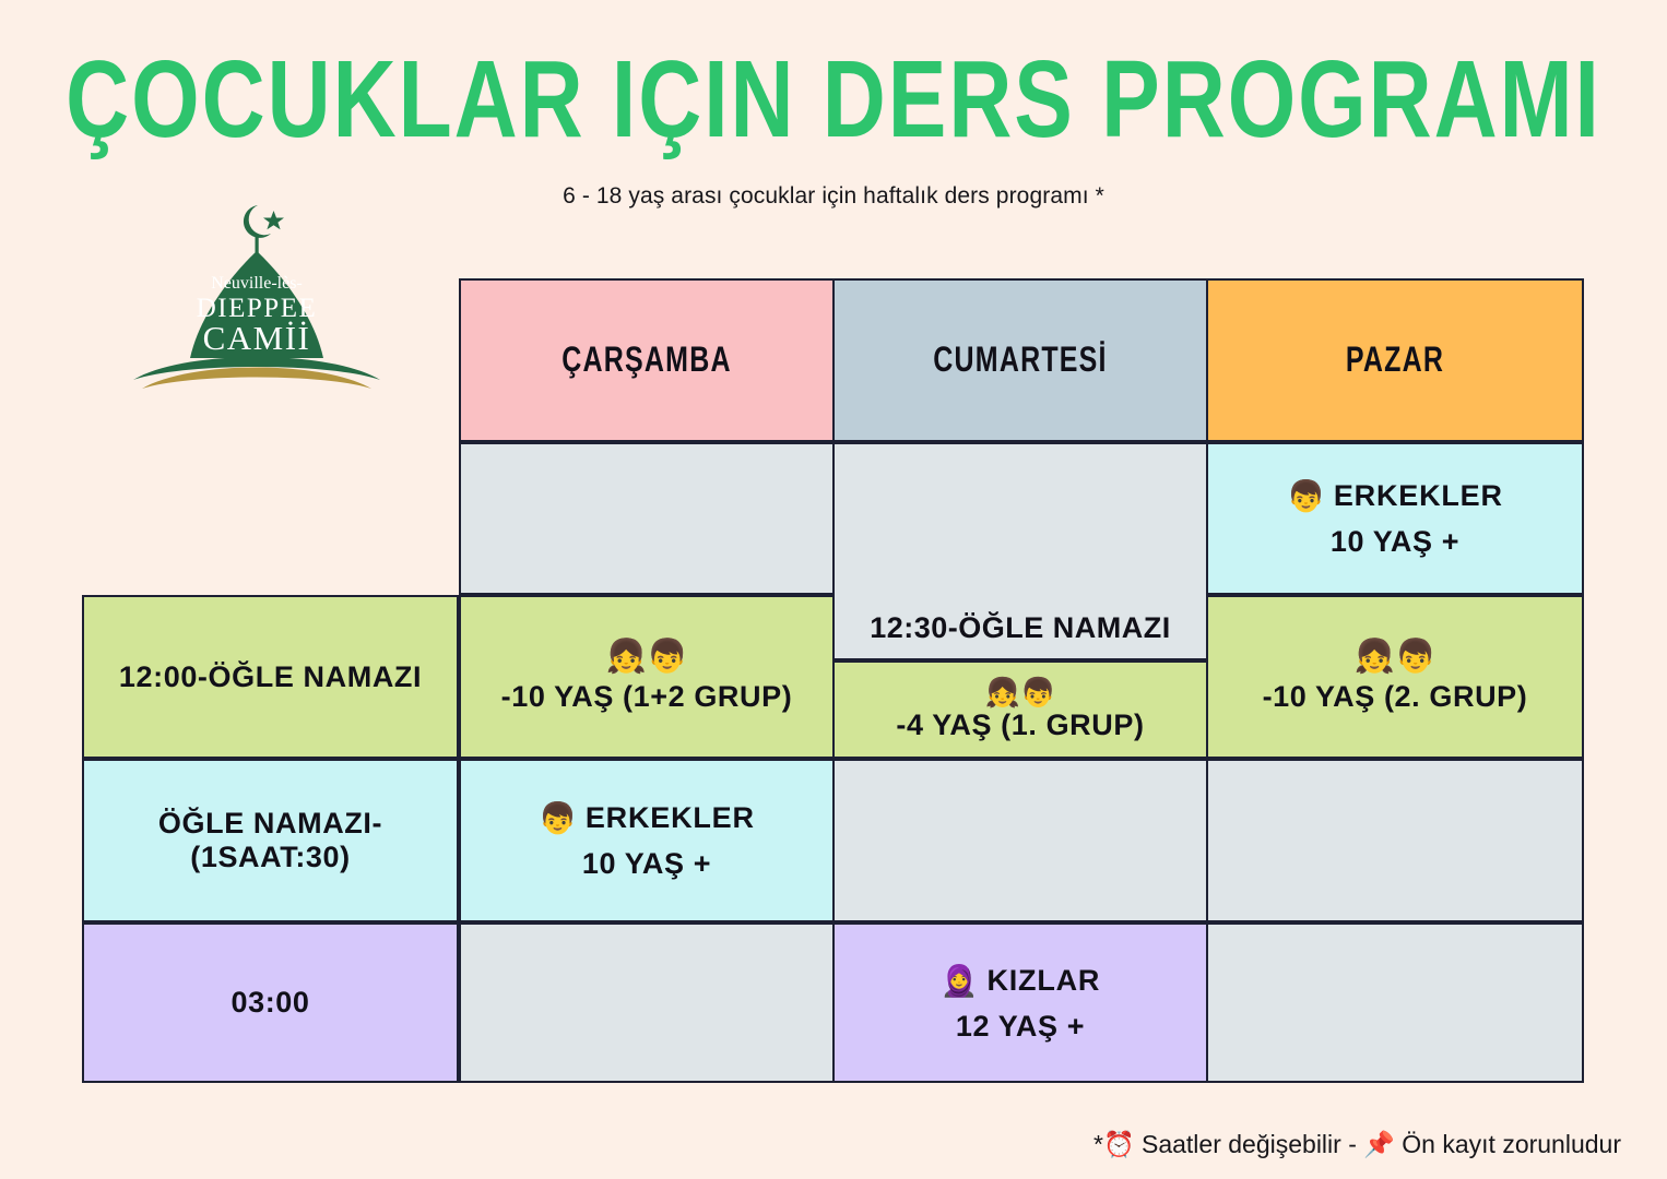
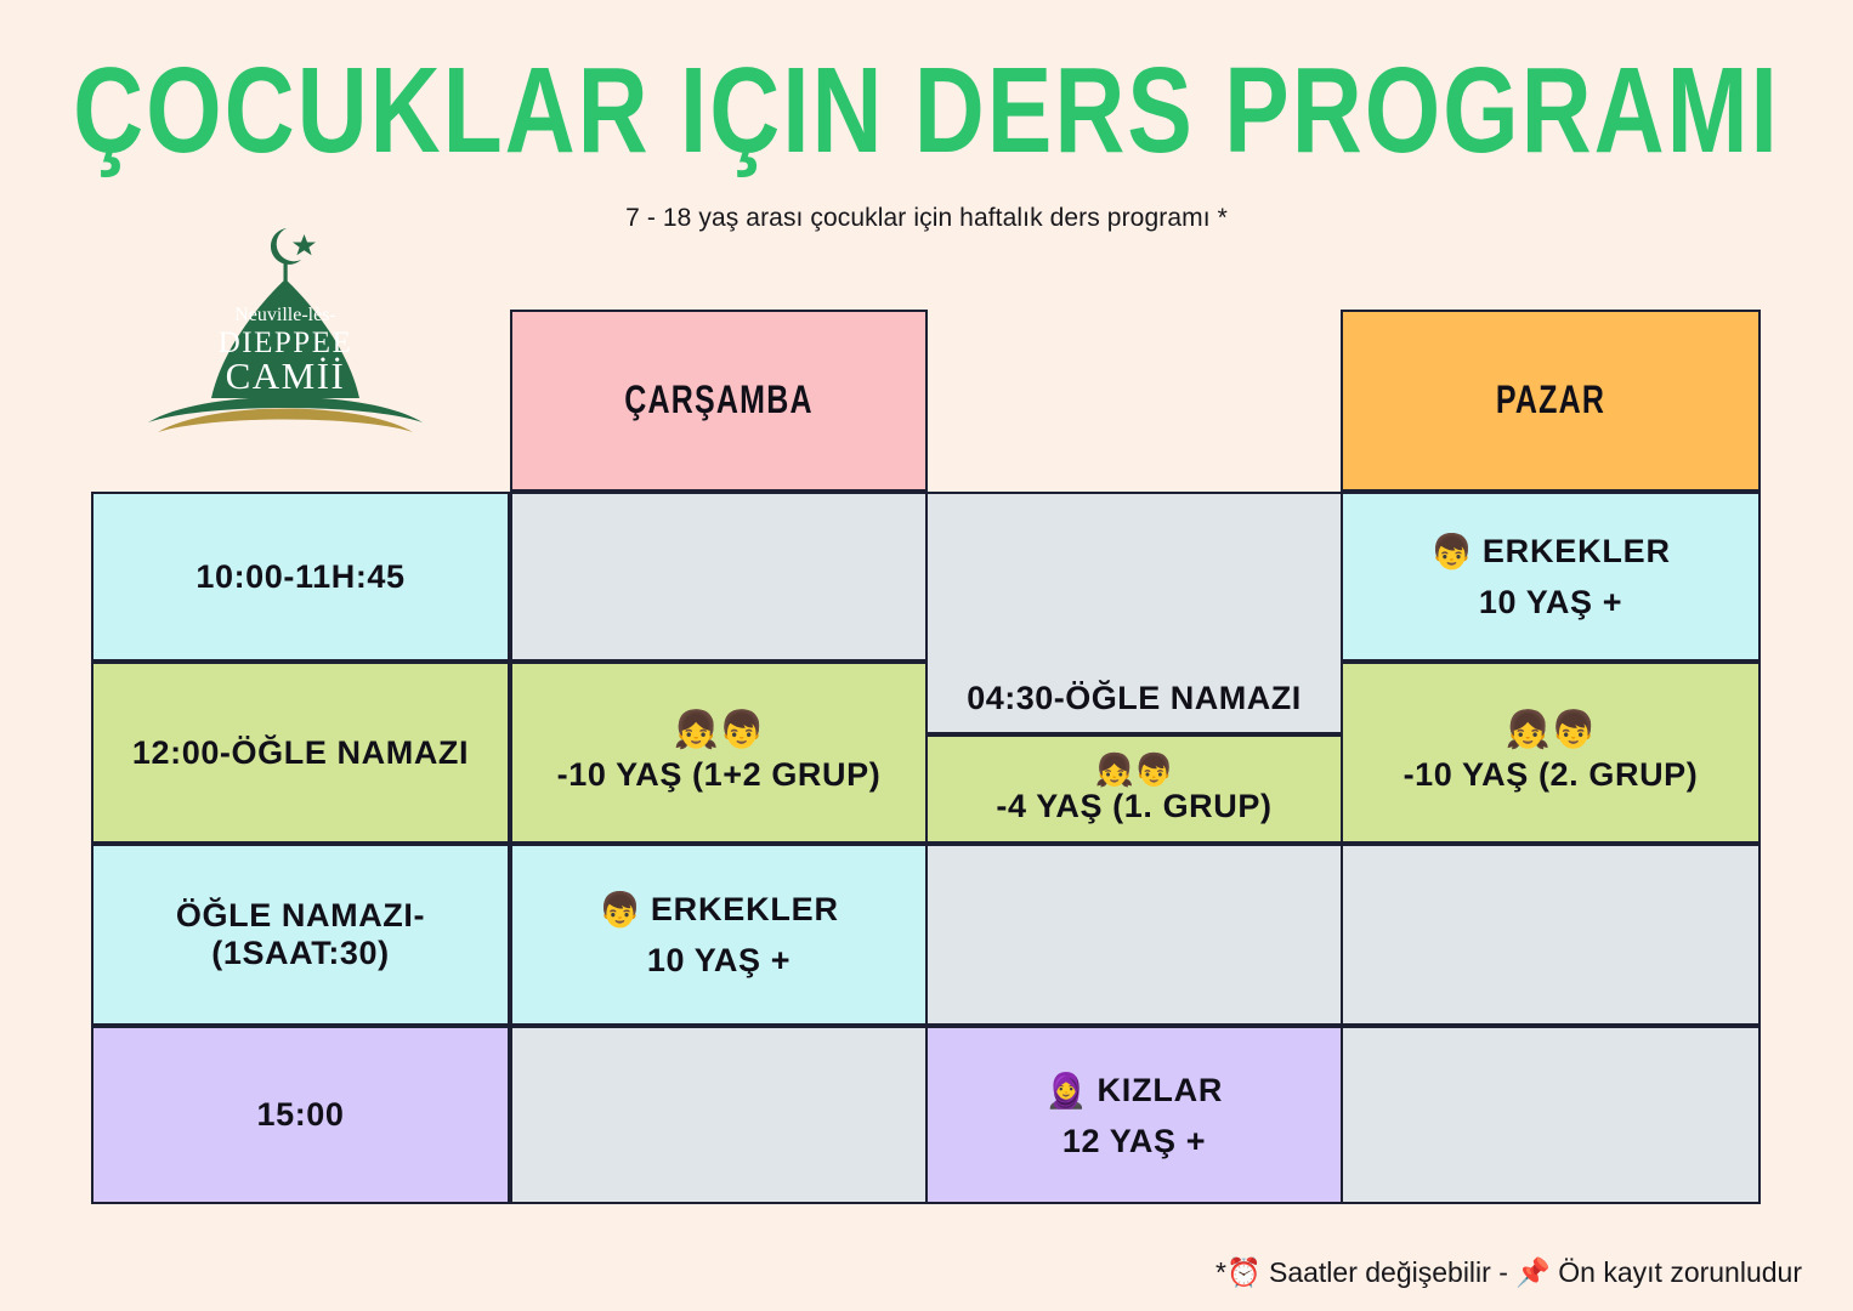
  ÇOCUKLAR IÇIN DERS PROGRAMI
- 6 - 18 yaş arası çocuklar için haftalık ders programı *
+ 7 - 18 yaş arası çocuklar için haftalık ders programı *
  Neuville-lès-
  DIEPPEE
  CAMİİ
  ÇARŞAMBA
- CUMARTESİ
  PAZAR
+ 10:00-11H:45
  12:00-ÖĞLE NAMAZI
  ÖĞLE NAMAZI-(1SAAT:30)
- 03:00
+ 15:00
  👧👦
  -10 YAŞ (1+2 GRUP)
  👦
  ERKEKLER
  10 YAŞ +
- 12:30-ÖĞLE NAMAZI
+ 04:30-ÖĞLE NAMAZI
  👧👦
  -4 YAŞ (1. GRUP)
  🧕
  KIZLAR
  12 YAŞ +
  👦
  ERKEKLER
  10 YAŞ +
  👧👦
  -10 YAŞ (2. GRUP)
  *⏰ Saatler değişebilir - 📌 Ön kayıt zorunludur
